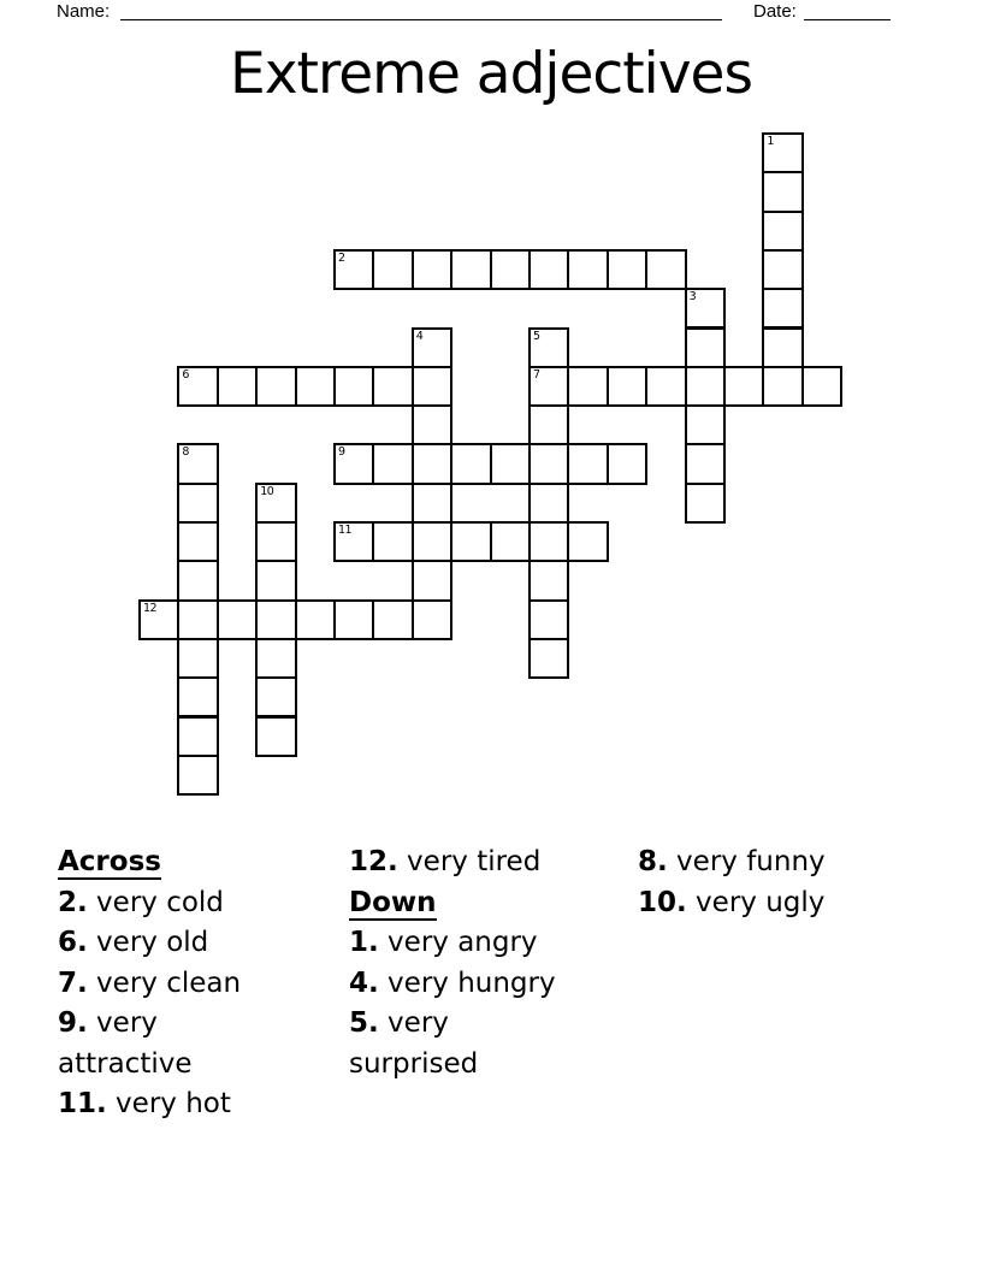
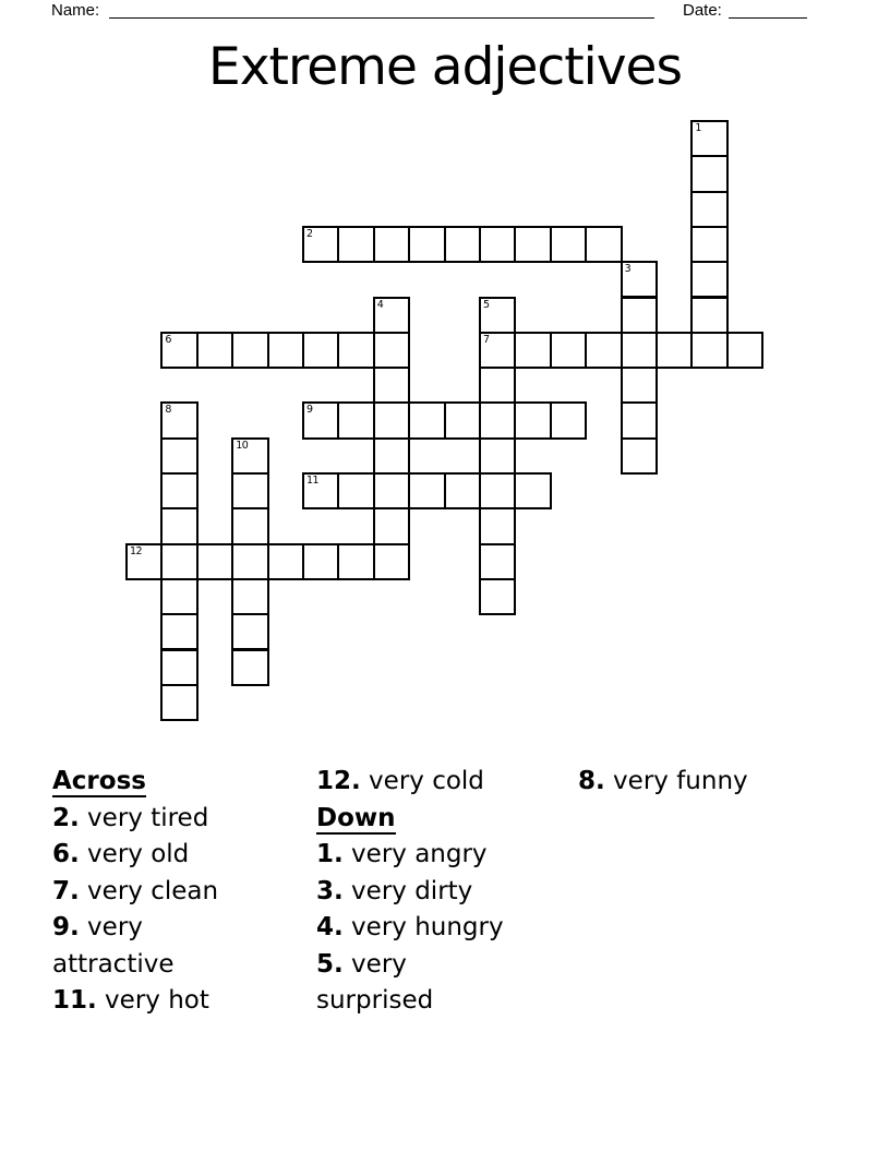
  Name:
  Date:
  Extreme adjectives
  1
  2
  3
  4
  5
  7
  6
  8
  9
  10
  11
  12
  Across
- 2. very cold
+ 2. very tired
  6. very old
  7. very clean
  9. very attractive
  11. very hot
- 12. very tired
+ 12. very cold
  Down
  1. very angry
+ 3. very dirty
  4. very hungry
  5. very surprised
  8. very funny
- 10. very ugly
